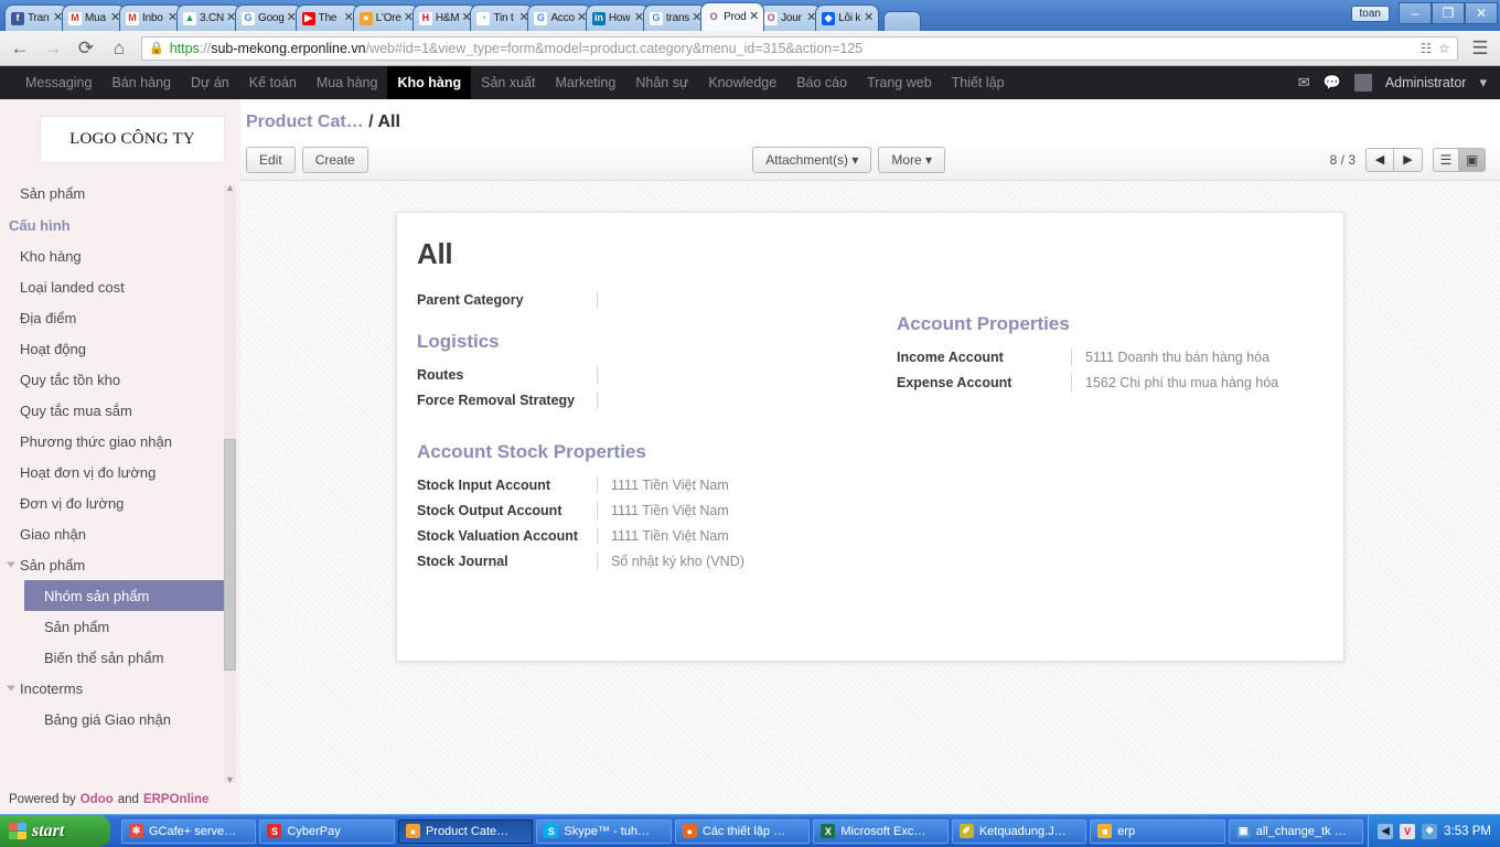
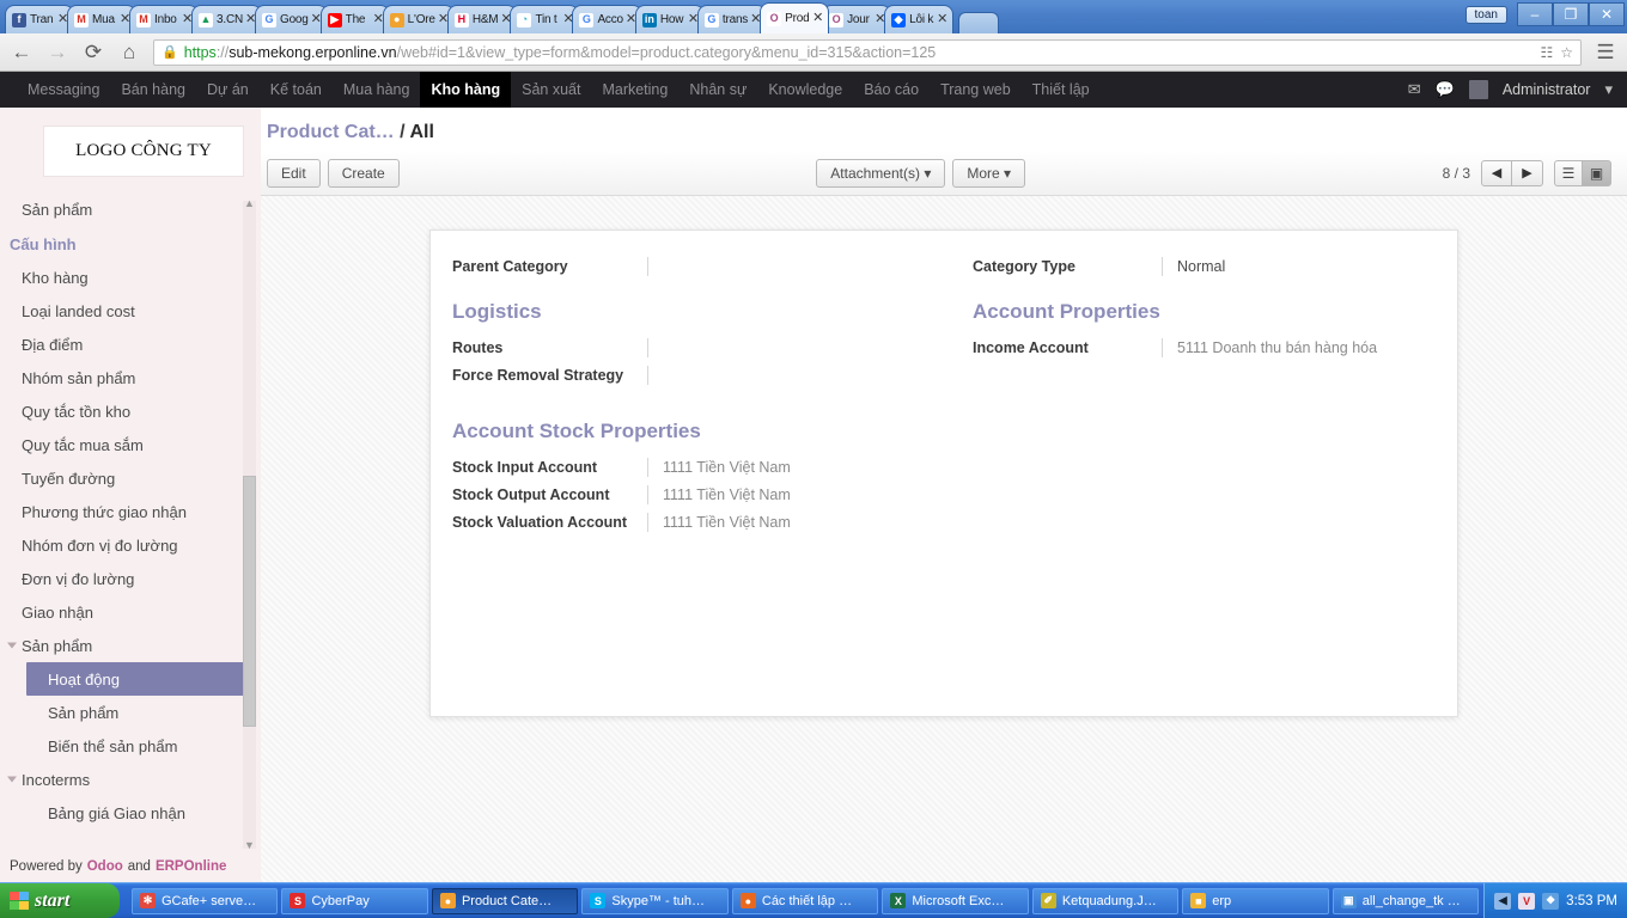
  f
  Tran
  ✕
  M
  Mua
  ✕
  M
  Inbo
  ✕
  ▲
  3.CN
  ✕
  G
  Goog
  ✕
  ▶
  The
  ✕
  ●
  L'Ore
  ✕
  H
  H&M
  ✕
  ◔
  Tin t
  ✕
  G
  Acco
  ✕
  in
  How
  ✕
  G
  trans
  ✕
  O
  Prod
  ✕
  O
  Jour
  ✕
  ◆
  Lỗi k
  ✕
  toan
  –
  ❐
  ✕
  ←
  →
  ⟳
  ⌂
  🔒
  https://sub-mekong.erponline.vn/web#id=1&view_type=form&model=product.category&menu_id=315&action=125
  ☷
  ☆
  ☰
  Messaging
  Bán hàng
  Dự án
  Kế toán
  Mua hàng
  Kho hàng
  Sản xuất
  Marketing
  Nhân sự
  Knowledge
  Báo cáo
  Trang web
  Thiết lập
  ✉
  💬
  Administrator
  ▾
  LOGO CÔNG TY
  Sản phẩm
  Cấu hình
  Kho hàng
  Loại landed cost
  Địa điểm
- Hoạt động
+ Nhóm sản phẩm
  Quy tắc tồn kho
  Quy tắc mua sắm
+ Tuyến đường
  Phương thức giao nhận
- Hoạt đơn vị đo lường
+ Nhóm đơn vị đo lường
  Đơn vị đo lường
  Giao nhận
  Sản phẩm
- Nhóm sản phẩm
+ Hoạt động
  Sản phẩm
  Biến thể sản phẩm
  Incoterms
  Bảng giá Giao nhận
  ▲
  ▼
  Powered by
  Odoo
  and
  ERPOnline
  Product Cat… / All
  Edit
  Create
  Attachment(s) ▾
  More ▾
  8 / 3
  ◀
  ▶
  ☰
  ▣
- All
  Parent Category
  Logistics
  Routes
  Force Removal Strategy
+ Category Type
+ Normal
  Account Properties
  Income Account
  5111 Doanh thu bán hàng hóa
- Expense Account
- 1562 Chi phí thu mua hàng hóa
  Account Stock Properties
  Stock Input Account
  1111 Tiền Việt Nam
  Stock Output Account
  1111 Tiền Việt Nam
  Stock Valuation Account
  1111 Tiền Việt Nam
- Stock Journal
- Sổ nhật ký kho (VND)
  start
  ✻
  GCafe+ serve…
  S
  CyberPay
  ●
  Product Cate…
  S
  Skype™ - tuh…
  ●
  Các thiết lập …
  X
  Microsoft Exc…
  ✐
  Ketquadung.J…
  ■
  erp
  ▣
  all_change_tk …
  ◀
  V
  ❖
  3:53 PM
